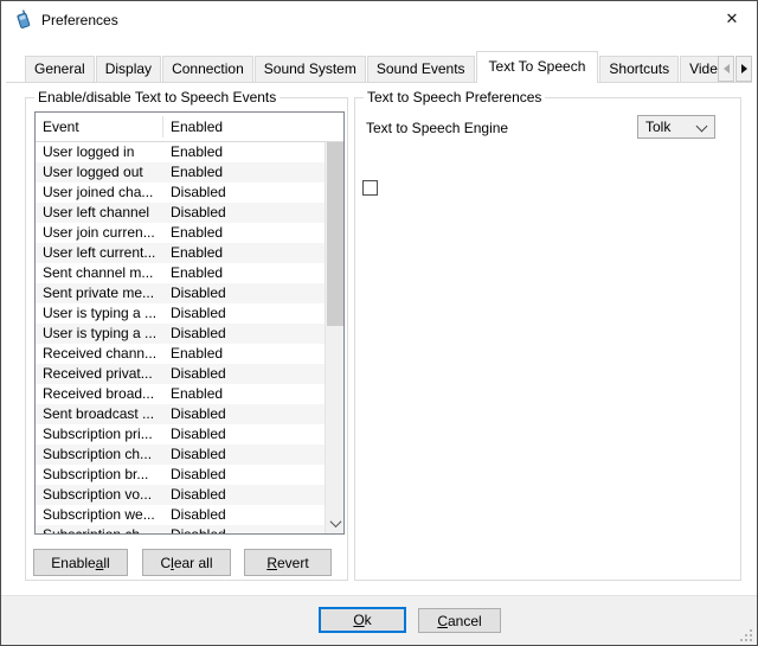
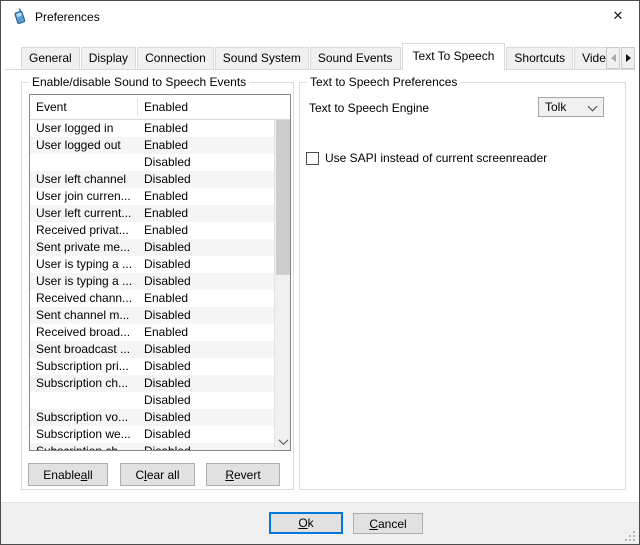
  Preferences
  ✕
  General
  Display
  Connection
  Sound System
  Sound Events
  Text To Speech
  Shortcuts
  Vide
- Enable/disable Text to Speech Events
+ Enable/disable Sound to Speech Events
  Event
  Enabled
  User logged in
  Enabled
  User logged out
  Enabled
- User joined cha...
  Disabled
  User left channel
  Disabled
  User join curren...
  Enabled
  User left current...
  Enabled
- Sent channel m...
+ Received privat...
  Enabled
  Sent private me...
  Disabled
  User is typing a ...
  Disabled
  User is typing a ...
  Disabled
  Received chann...
  Enabled
- Received privat...
+ Sent channel m...
  Disabled
  Received broad...
  Enabled
  Sent broadcast ...
  Disabled
  Subscription pri...
  Disabled
  Subscription ch...
  Disabled
- Subscription br...
  Disabled
  Subscription vo...
  Disabled
  Subscription we...
  Disabled
  Enable
  a
  ll
  C
  l
  ear all
  R
  evert
  Text to Speech Preferences
  Text to Speech Engine
  Tolk
+ Use SAPI instead of current screenreader
  O
  k
  C
  ancel
